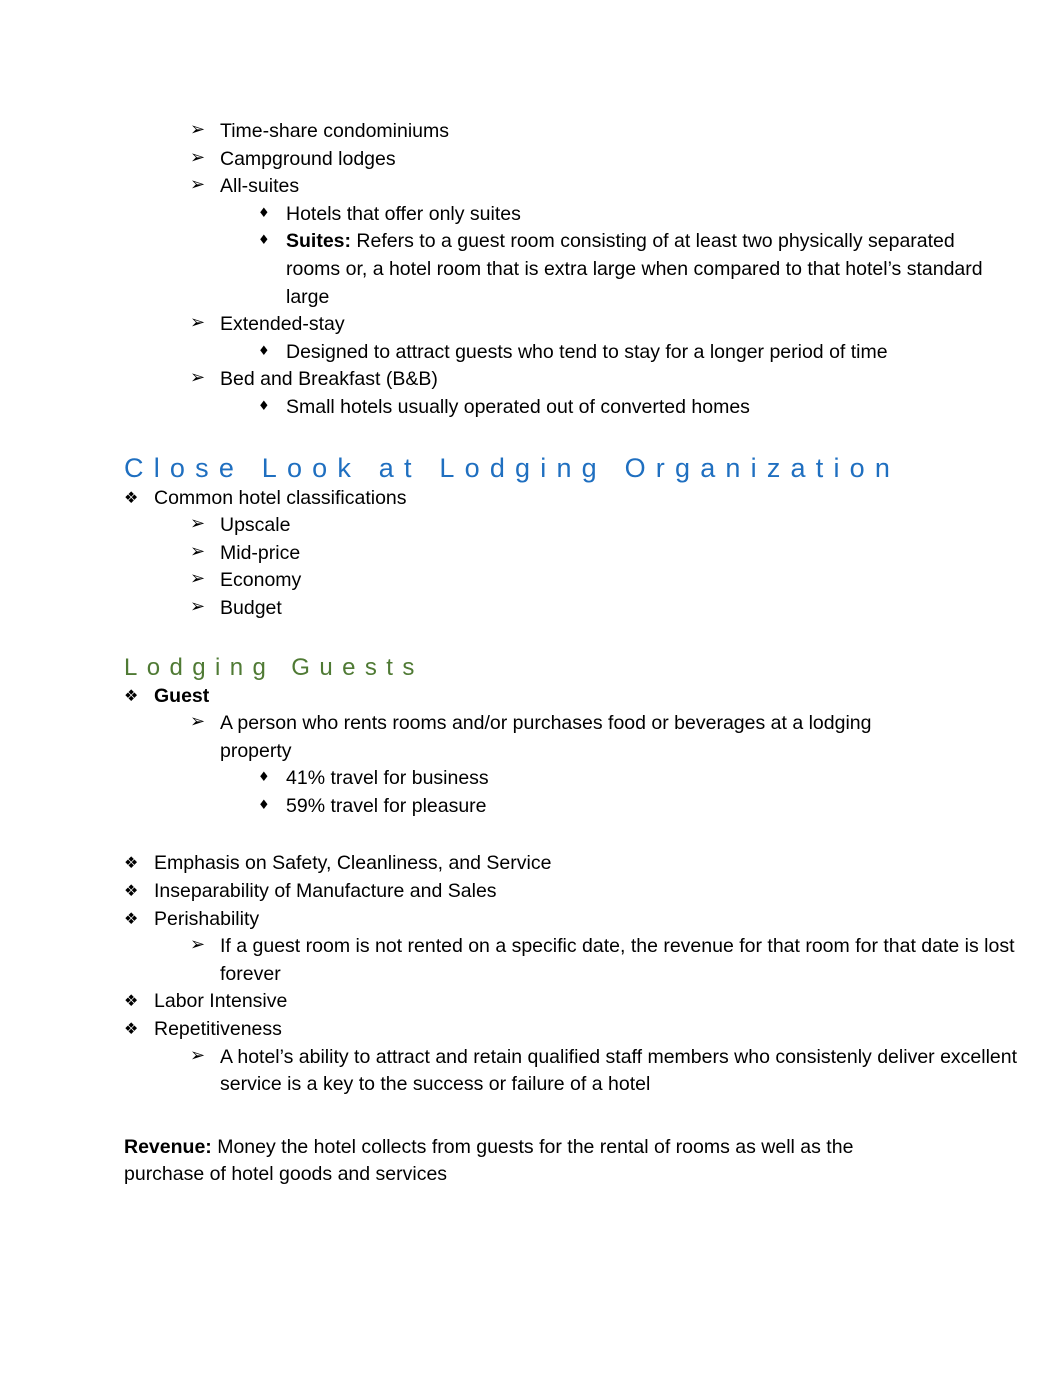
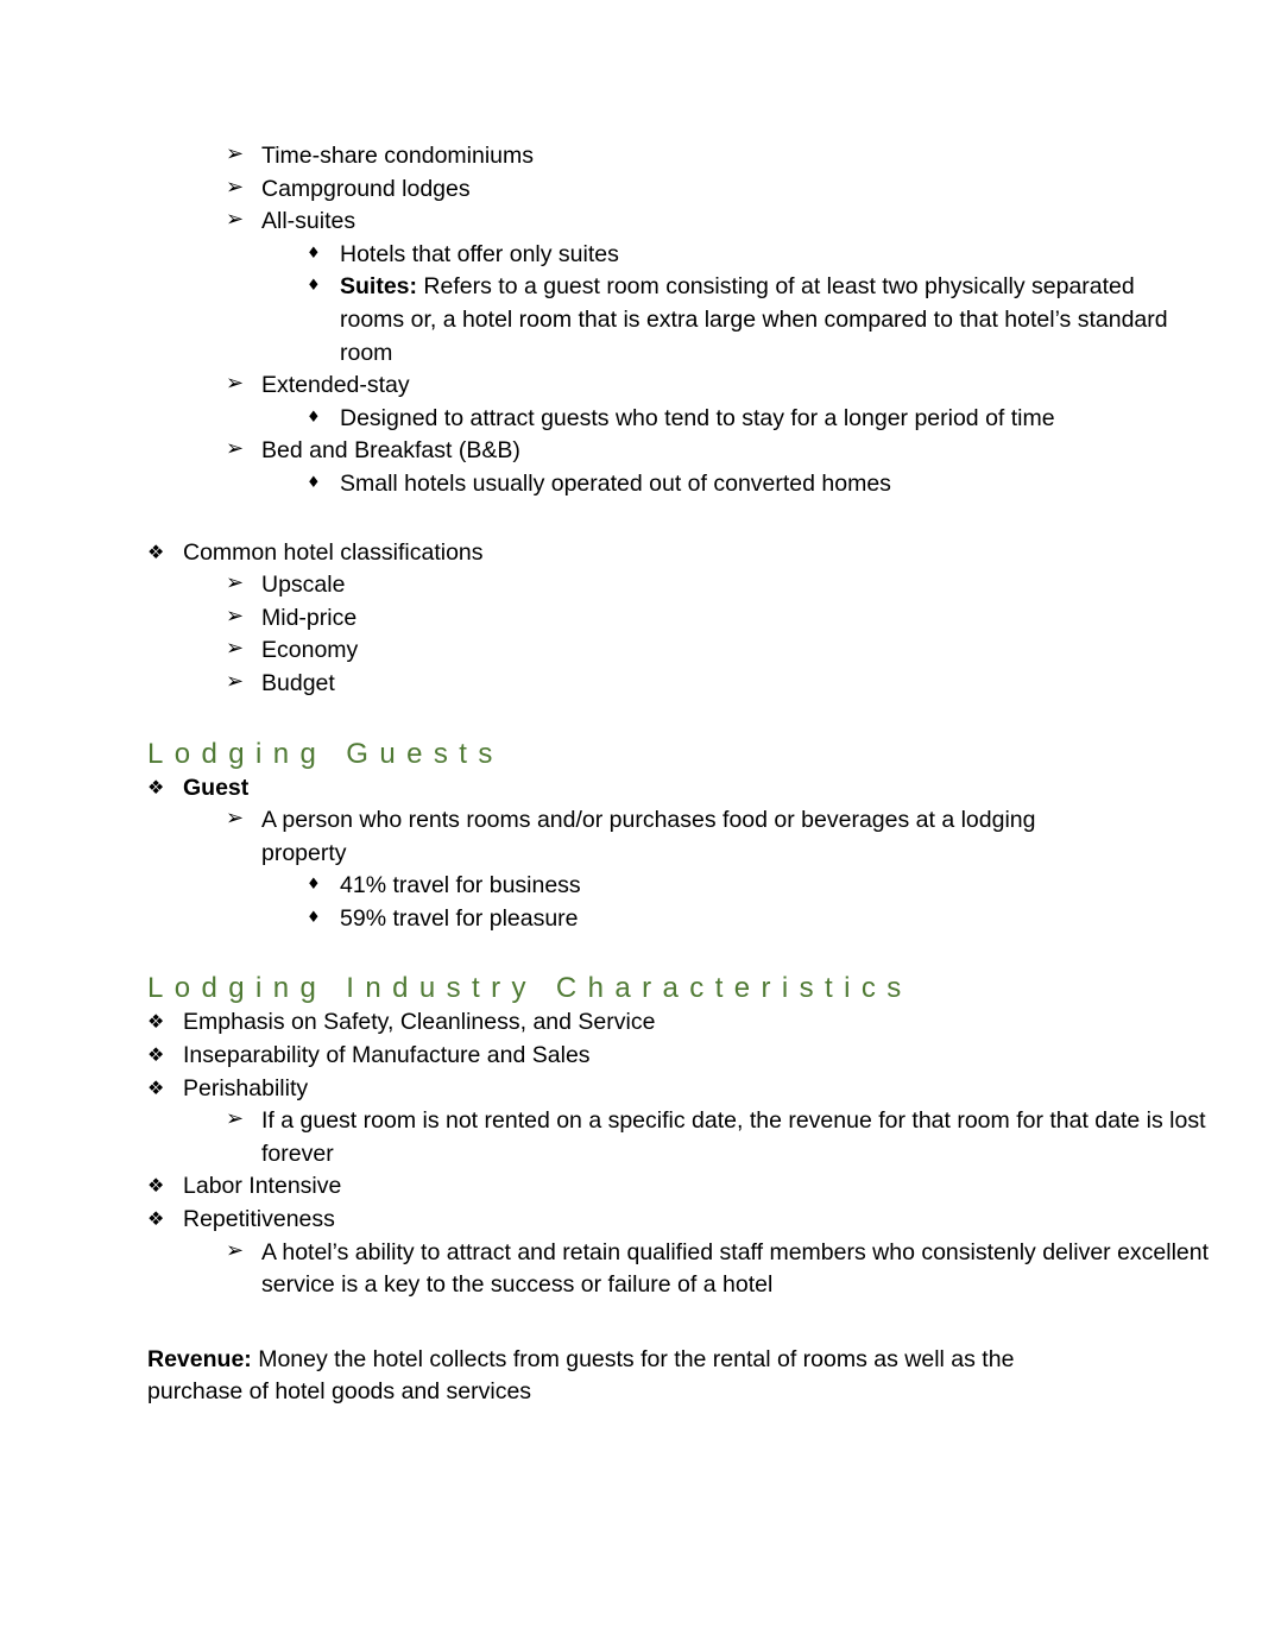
  ➢
  Time-share condominiums
  ➢
  Campground lodges
  ➢
  All-suites
  ♦
  Hotels that offer only suites
  ♦
- Suites: Refers to a guest room consisting of at least two physically separated rooms or, a hotel room that is extra large when compared to that hotel’s standard large
+ Suites: Refers to a guest room consisting of at least two physically separated rooms or, a hotel room that is extra large when compared to that hotel’s standard room
  ➢
  Extended-stay
  ♦
  Designed to attract guests who tend to stay for a longer period of time
  ➢
  Bed and Breakfast (B&B)
  ♦
  Small hotels usually operated out of converted homes
- Close Look at Lodging Organization
  ❖
  Common hotel classifications
  ➢
  Upscale
  ➢
  Mid-price
  ➢
  Economy
  ➢
  Budget
  Lodging Guests
  ❖
  Guest
  ➢
  A person who rents rooms and/or purchases food or beverages at a lodging property
  ♦
  41% travel for business
  ♦
  59% travel for pleasure
+ Lodging Industry Characteristics
  ❖
  Emphasis on Safety, Cleanliness, and Service
  ❖
  Inseparability of Manufacture and Sales
  ❖
  Perishability
  ➢
  If a guest room is not rented on a specific date, the revenue for that room for that date is lost forever
  ❖
  Labor Intensive
  ❖
  Repetitiveness
  ➢
  A hotel’s ability to attract and retain qualified staff members who consistenly deliver excellent service is a key to the success or failure of a hotel
  Revenue: Money the hotel collects from guests for the rental of rooms as well as the purchase of hotel goods and services
